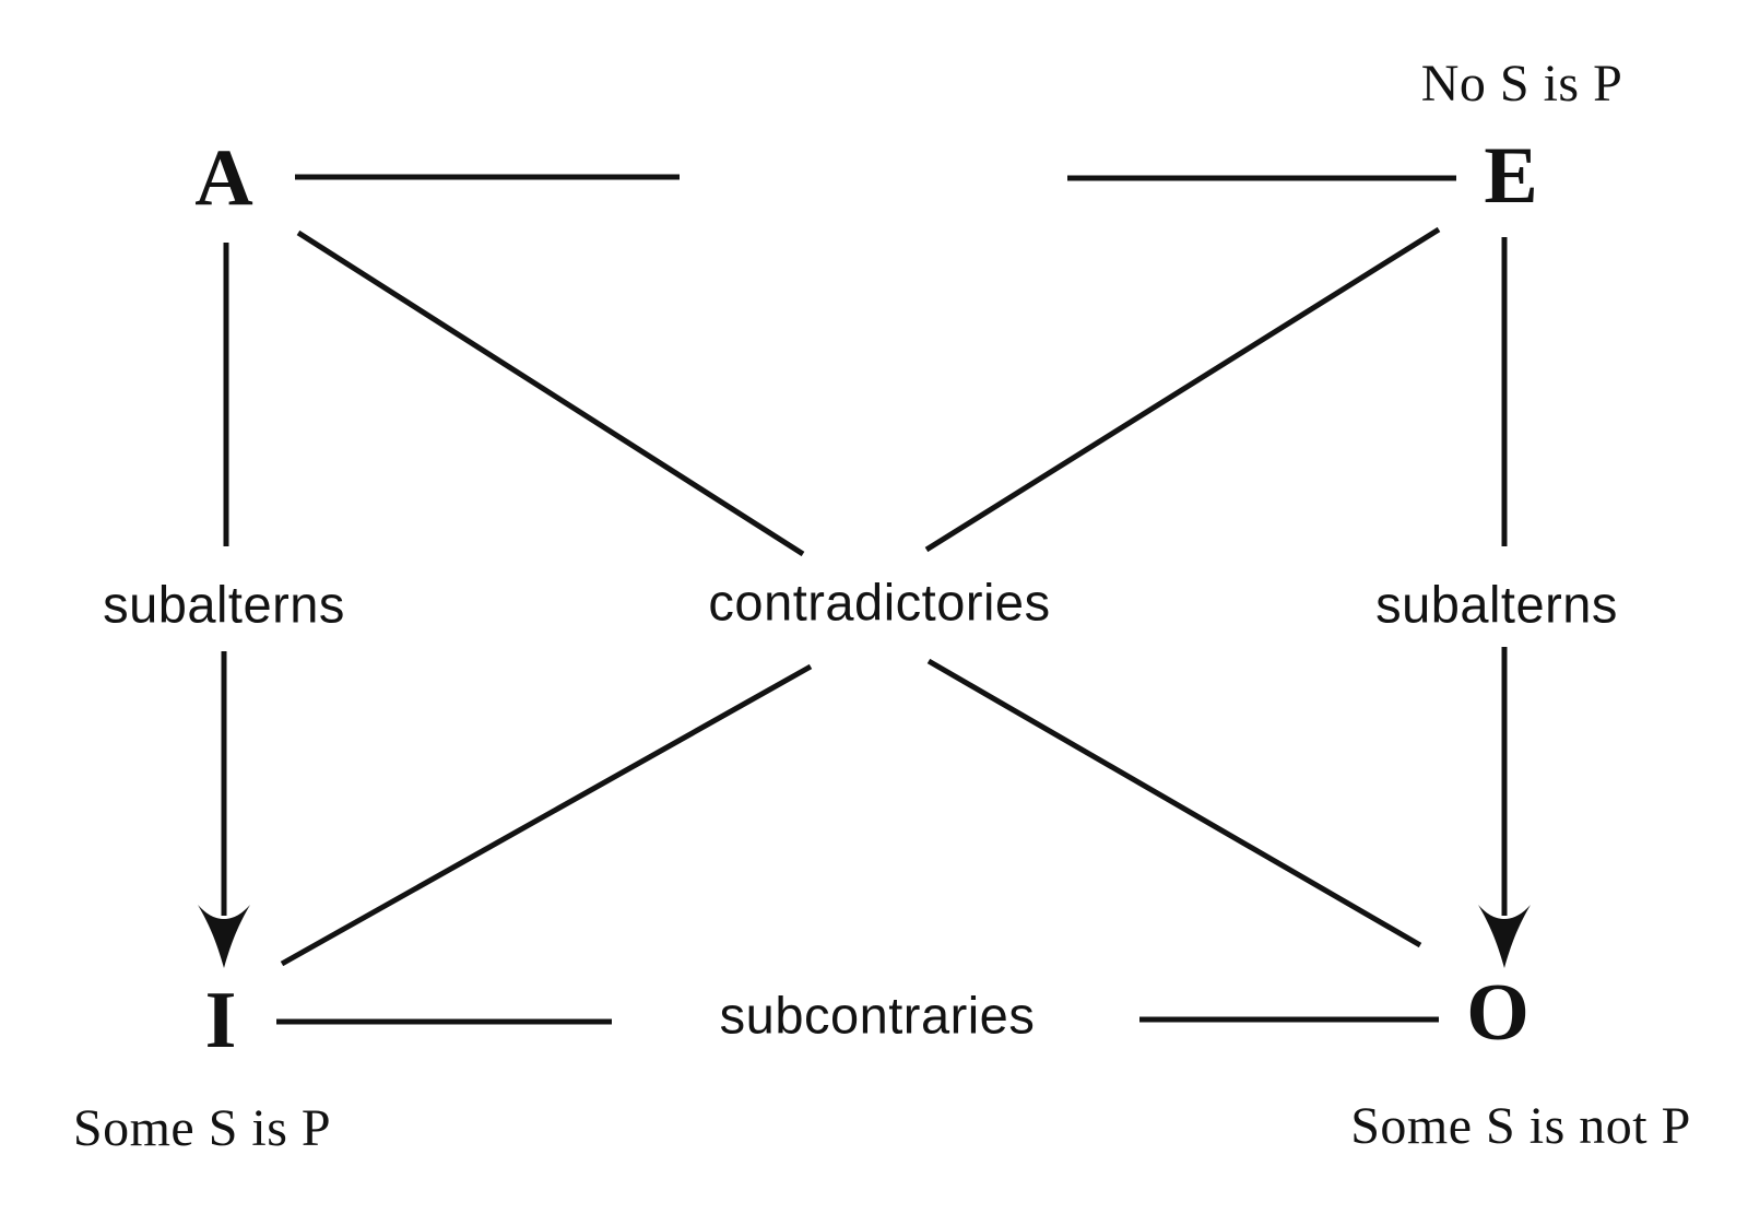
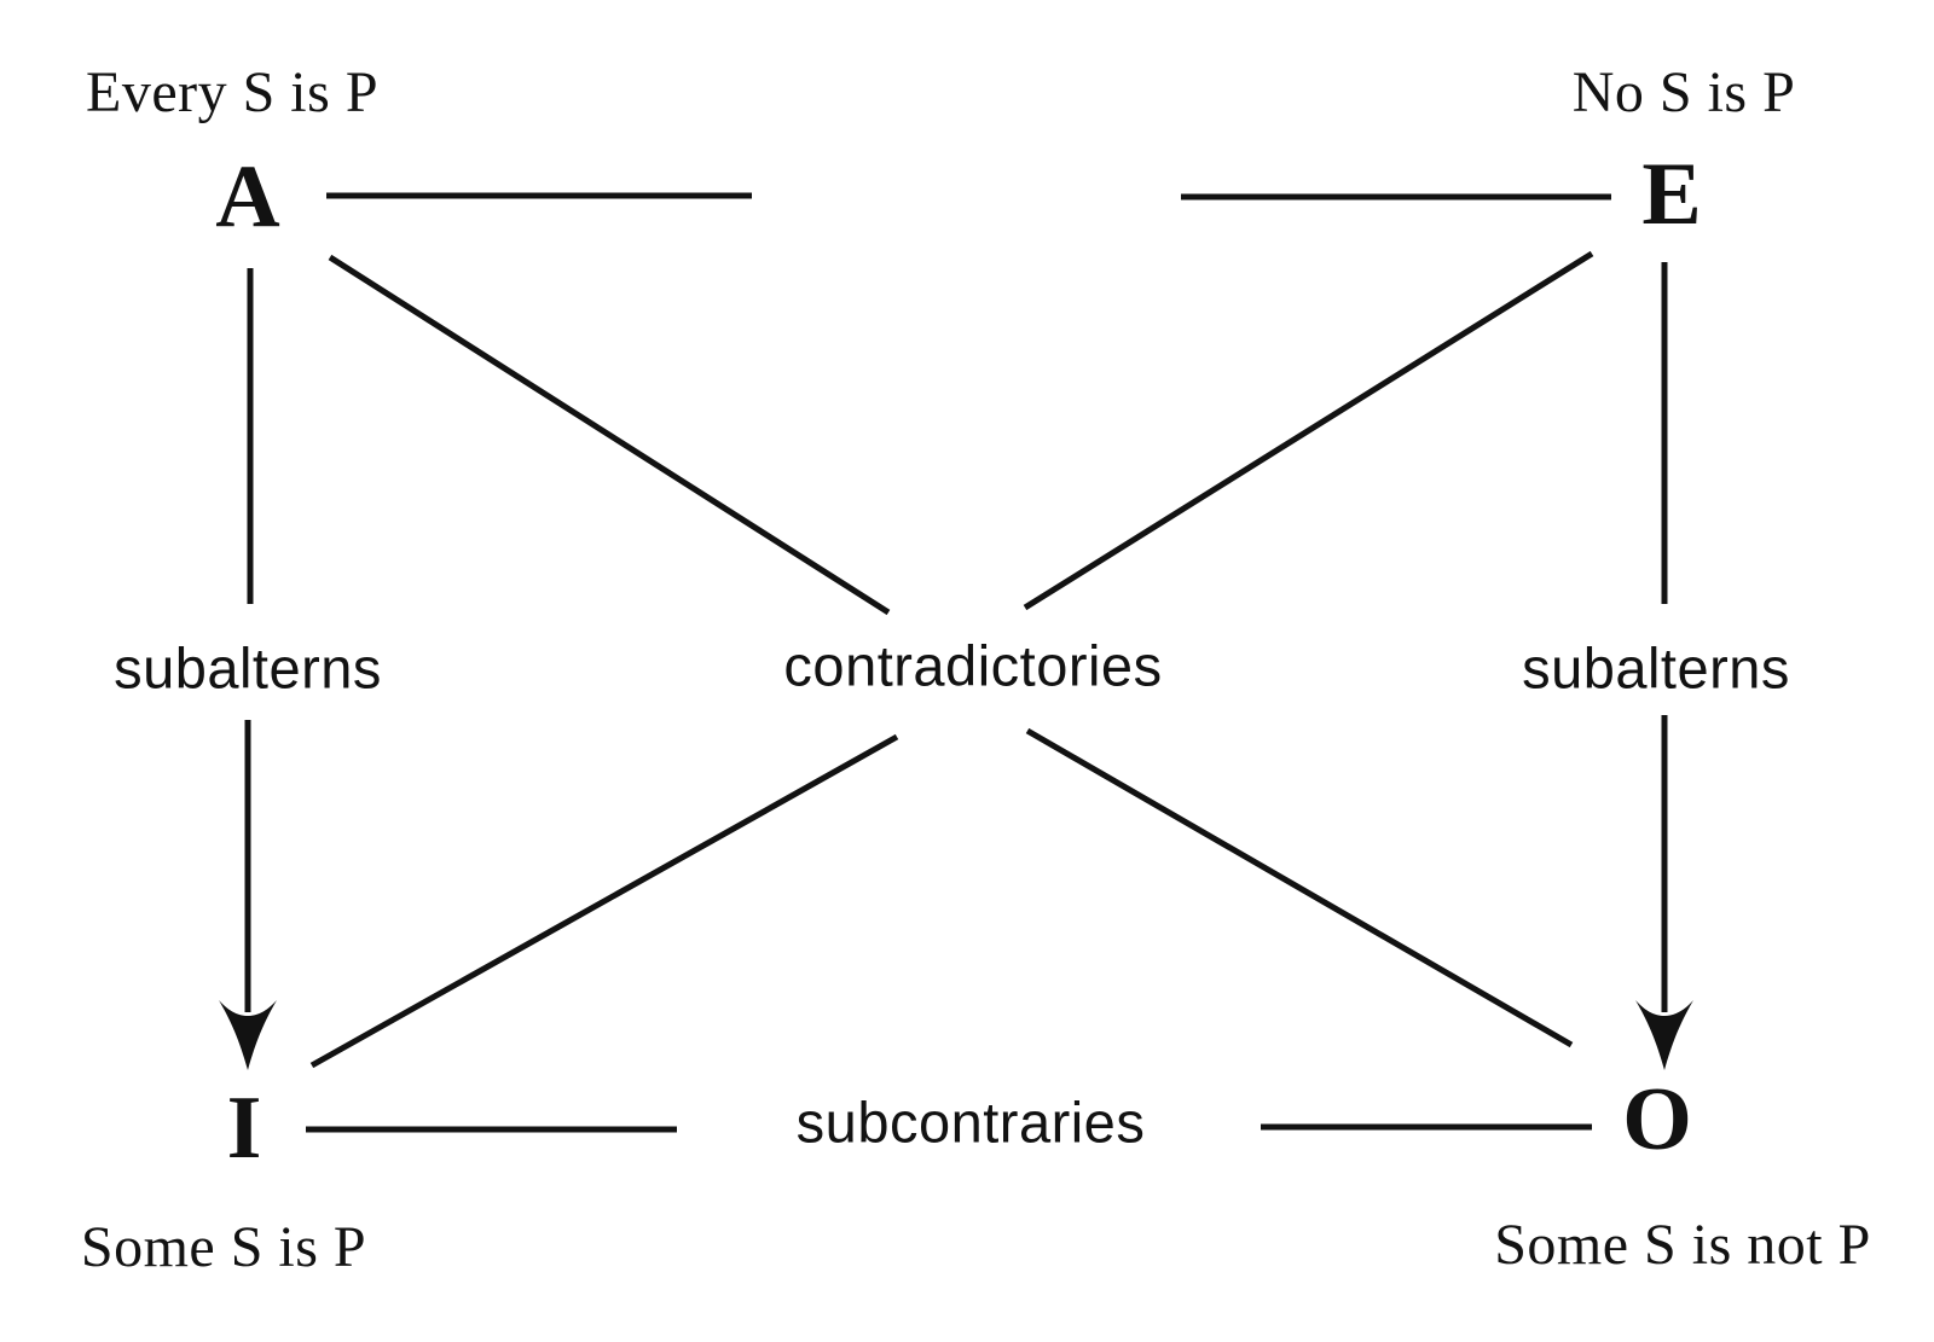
+ Every S is P
  No S is P
  Some S is P
  Some S is not P
  A
  E
  I
  O
  subalterns
  contradictories
  subalterns
  subcontraries
